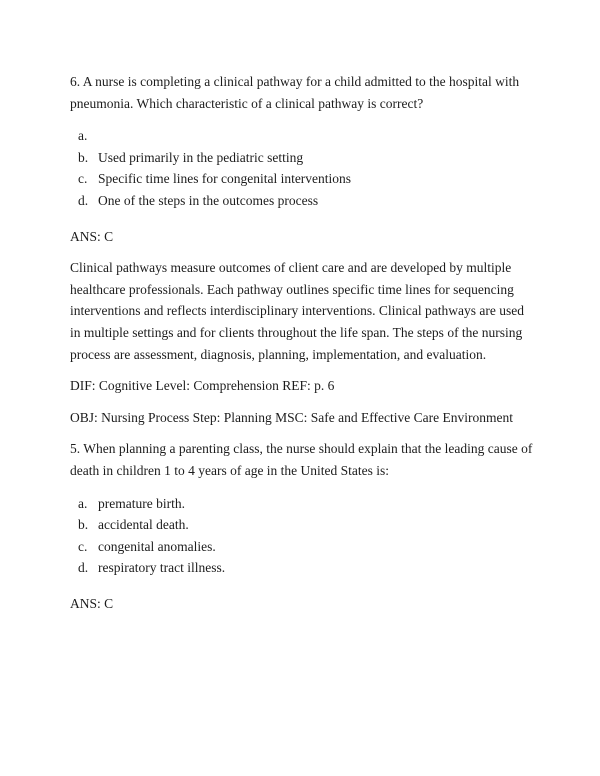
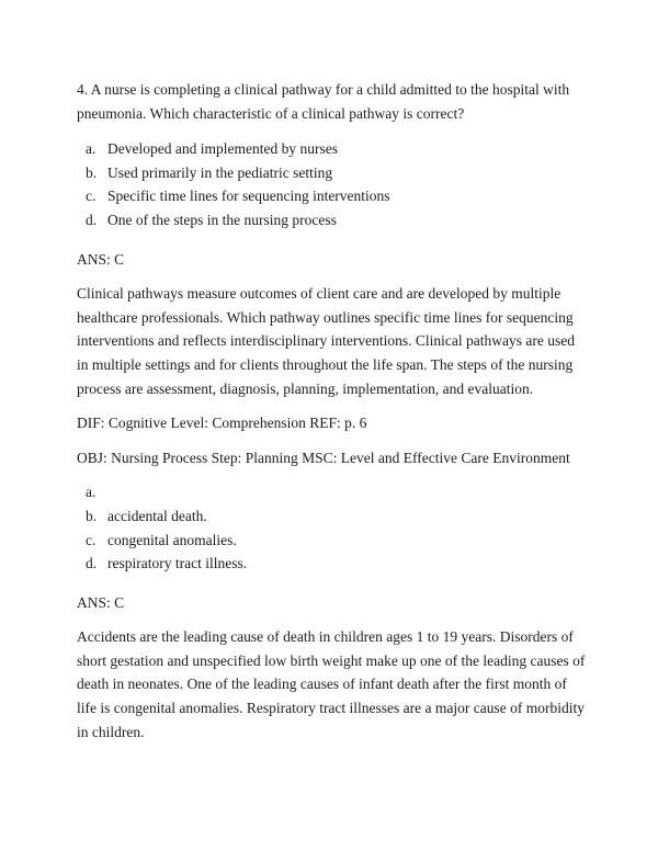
- 6. A nurse is completing a clinical pathway for a child admitted to the hospital with pneumonia. Which characteristic of a clinical pathway is correct?
+ 4. A nurse is completing a clinical pathway for a child admitted to the hospital with pneumonia. Which characteristic of a clinical pathway is correct?
  a.
+ Developed and implemented by nurses
  b.
  Used primarily in the pediatric setting
  c.
- Specific time lines for congenital interventions
+ Specific time lines for sequencing interventions
  d.
- One of the steps in the outcomes process
+ One of the steps in the nursing process
  ANS: C
- Clinical pathways measure outcomes of client care and are developed by multiple healthcare professionals. Each pathway outlines specific time lines for sequencing interventions and reflects interdisciplinary interventions. Clinical pathways are used in multiple settings and for clients throughout the life span. The steps of the nursing process are assessment, diagnosis, planning, implementation, and evaluation.
+ Clinical pathways measure outcomes of client care and are developed by multiple healthcare professionals. Which pathway outlines specific time lines for sequencing interventions and reflects interdisciplinary interventions. Clinical pathways are used in multiple settings and for clients throughout the life span. The steps of the nursing process are assessment, diagnosis, planning, implementation, and evaluation.
  DIF: Cognitive Level: Comprehension REF: p. 6
- OBJ: Nursing Process Step: Planning MSC: Safe and Effective Care Environment
+ OBJ: Nursing Process Step: Planning MSC: Level and Effective Care Environment
- 5. When planning a parenting class, the nurse should explain that the leading cause of death in children 1 to 4 years of age in the United States is:
  a.
- premature birth.
  b.
  accidental death.
  c.
  congenital anomalies.
  d.
  respiratory tract illness.
  ANS: C
+ Accidents are the leading cause of death in children ages 1 to 19 years. Disorders of short gestation and unspecified low birth weight make up one of the leading causes of death in neonates. One of the leading causes of infant death after the first month of life is congenital anomalies. Respiratory tract illnesses are a major cause of morbidity in children.
